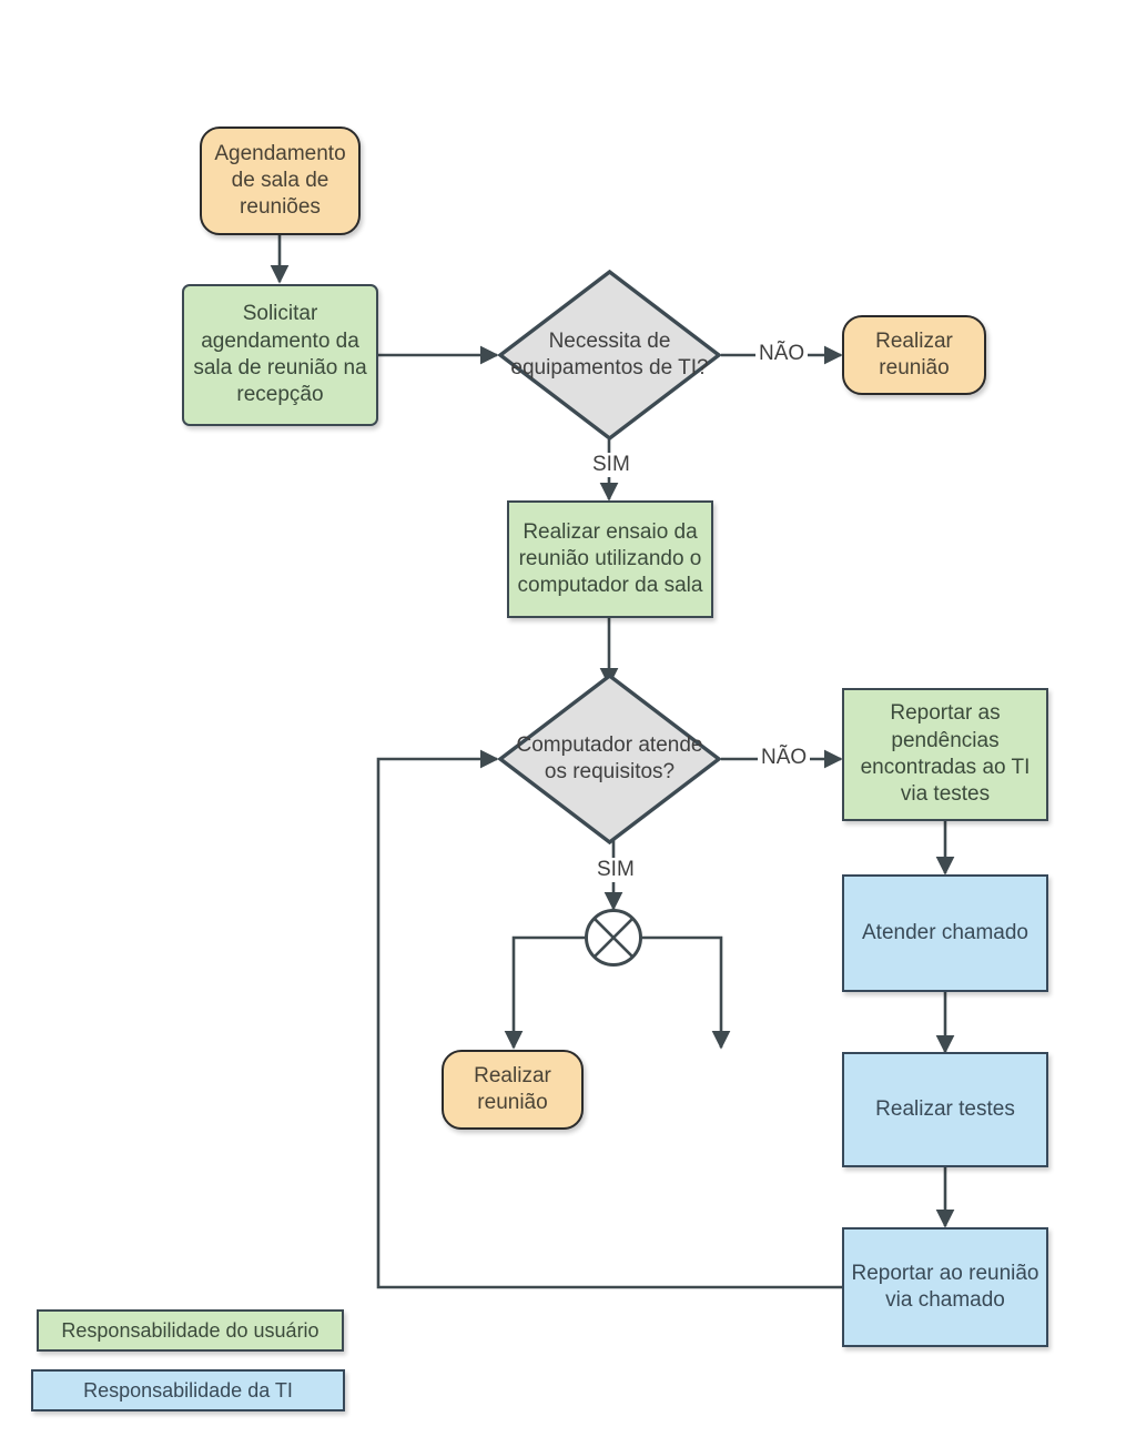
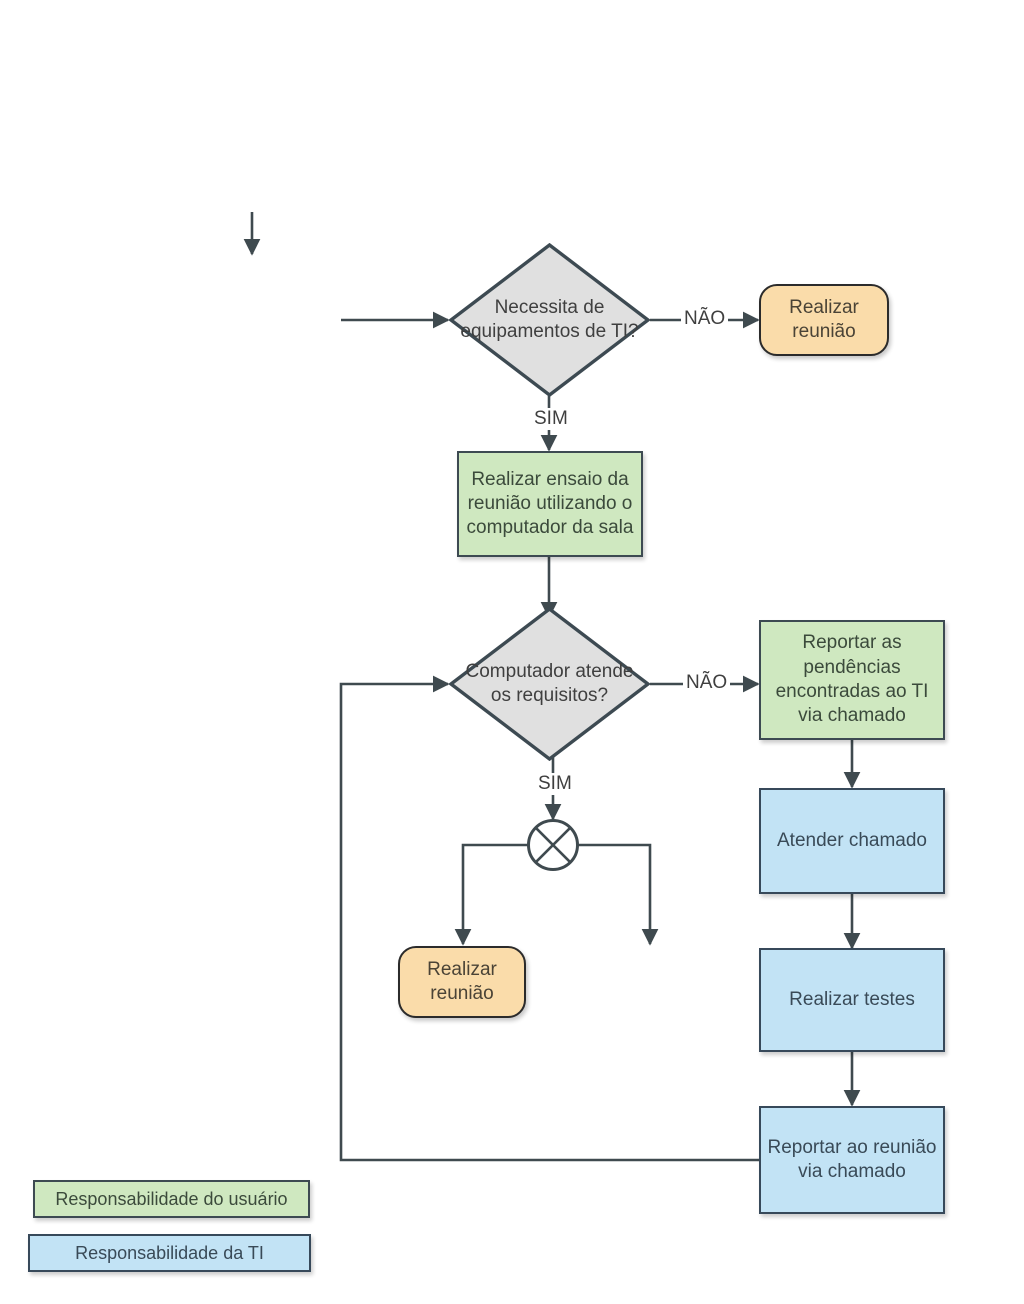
- Agendamento de sala de reuniões
- Solicitar agendamento da sala de reunião na recepção
  Necessita de equipamentos de TI?
  Realizar reunião
  Realizar ensaio da reunião utilizando o computador da sala
  Computador atende os requisitos?
- Reportar as pendências encontradas ao TI via testes
+ Reportar as pendências encontradas ao TI via chamado
  Realizar reunião
  Atender chamado
  Realizar testes
  Reportar ao reunião via chamado
  NÃO
  SIM
  NÃO
  SIM
  Responsabilidade do usuário
  Responsabilidade da TI
